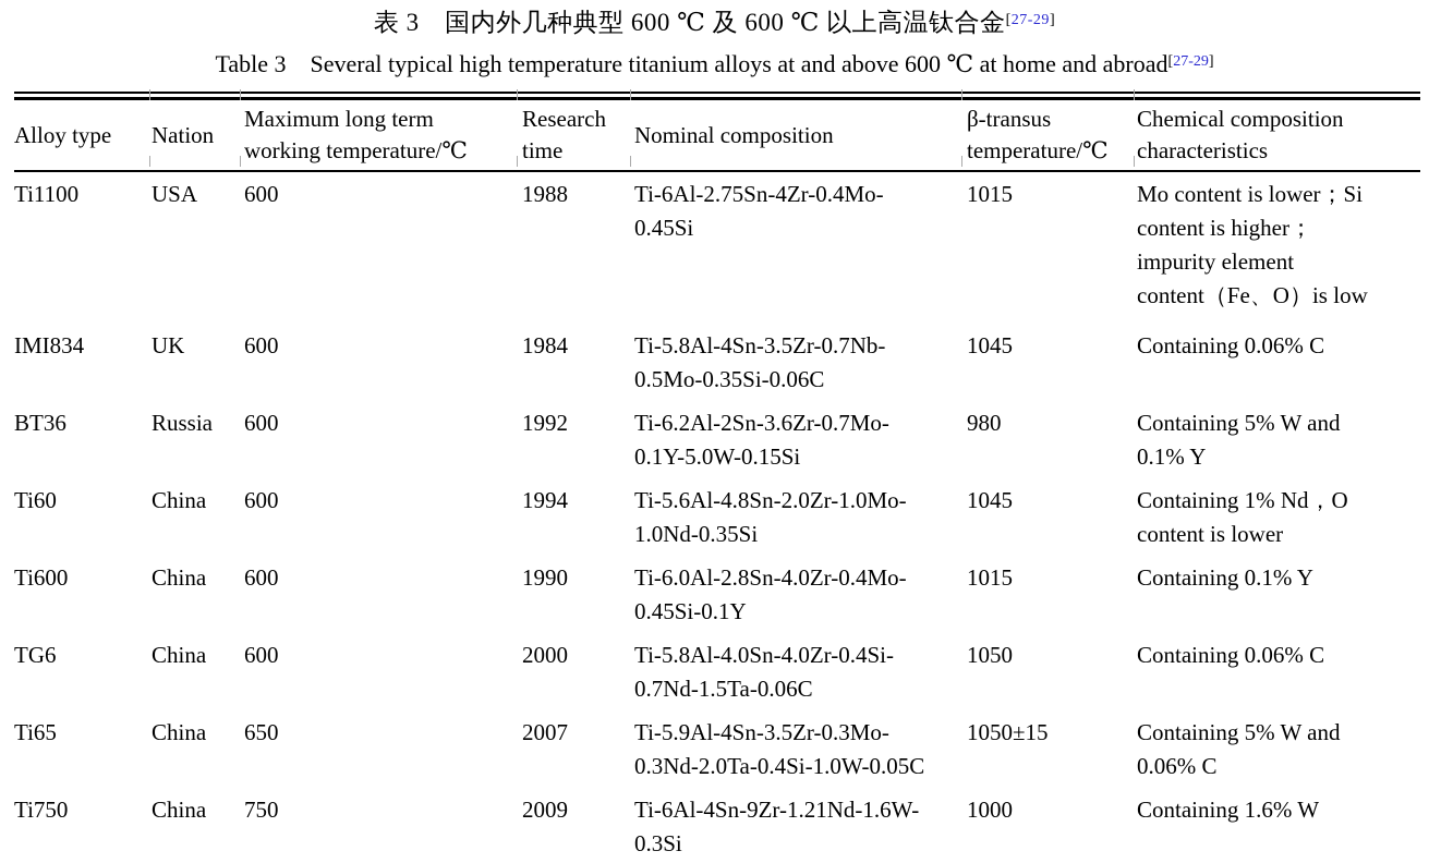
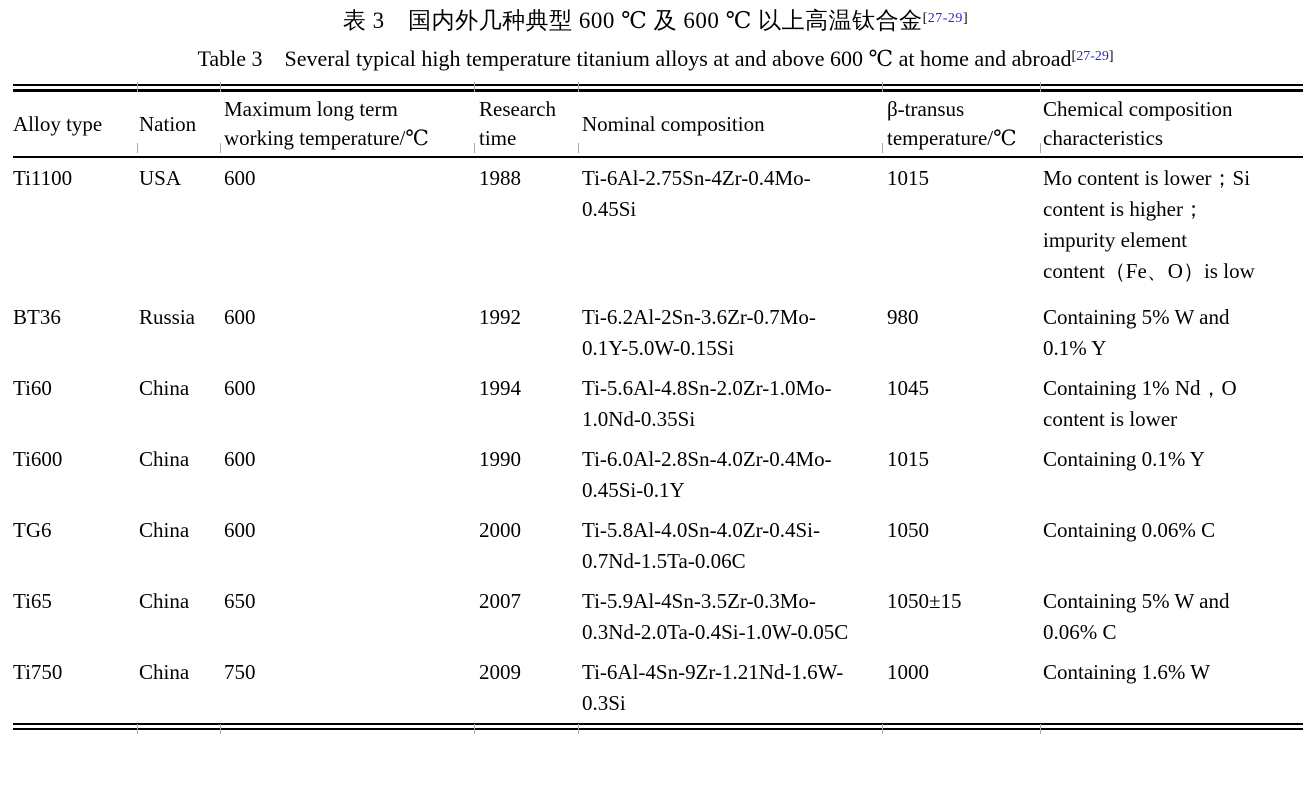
  表 3 国内外几种典型 600 ℃ 及 600 ℃ 以上高温钛合金[27-29]
  Table 3 Several typical high temperature titanium alloys at and above 600 ℃ at home and abroad[27-29]
  Alloy type	Nation	Maximum long term working temperature/℃	Research time	Nominal composition	β-transus temperature/℃	Chemical composition characteristics
  Ti1100	USA	600	1988	Ti-6Al-2.75Sn-4Zr-0.4Mo- 0.45Si	1015	Mo content is lower；Si content is higher； impurity element content（Fe、O）is low
- IMI834	UK	600	1984	Ti-5.8Al-4Sn-3.5Zr-0.7Nb- 0.5Mo-0.35Si-0.06C	1045	Containing 0.06% C
  BT36	Russia	600	1992	Ti-6.2Al-2Sn-3.6Zr-0.7Mo- 0.1Y-5.0W-0.15Si	980	Containing 5% W and 0.1% Y
  Ti60	China	600	1994	Ti-5.6Al-4.8Sn-2.0Zr-1.0Mo- 1.0Nd-0.35Si	1045	Containing 1% Nd，O content is lower
  Ti600	China	600	1990	Ti-6.0Al-2.8Sn-4.0Zr-0.4Mo- 0.45Si-0.1Y	1015	Containing 0.1% Y
  TG6	China	600	2000	Ti-5.8Al-4.0Sn-4.0Zr-0.4Si- 0.7Nd-1.5Ta-0.06C	1050	Containing 0.06% C
  Ti65	China	650	2007	Ti-5.9Al-4Sn-3.5Zr-0.3Mo- 0.3Nd-2.0Ta-0.4Si-1.0W-0.05C	1050±15	Containing 5% W and 0.06% C
  Ti750	China	750	2009	Ti-6Al-4Sn-9Zr-1.21Nd-1.6W- 0.3Si	1000	Containing 1.6% W
